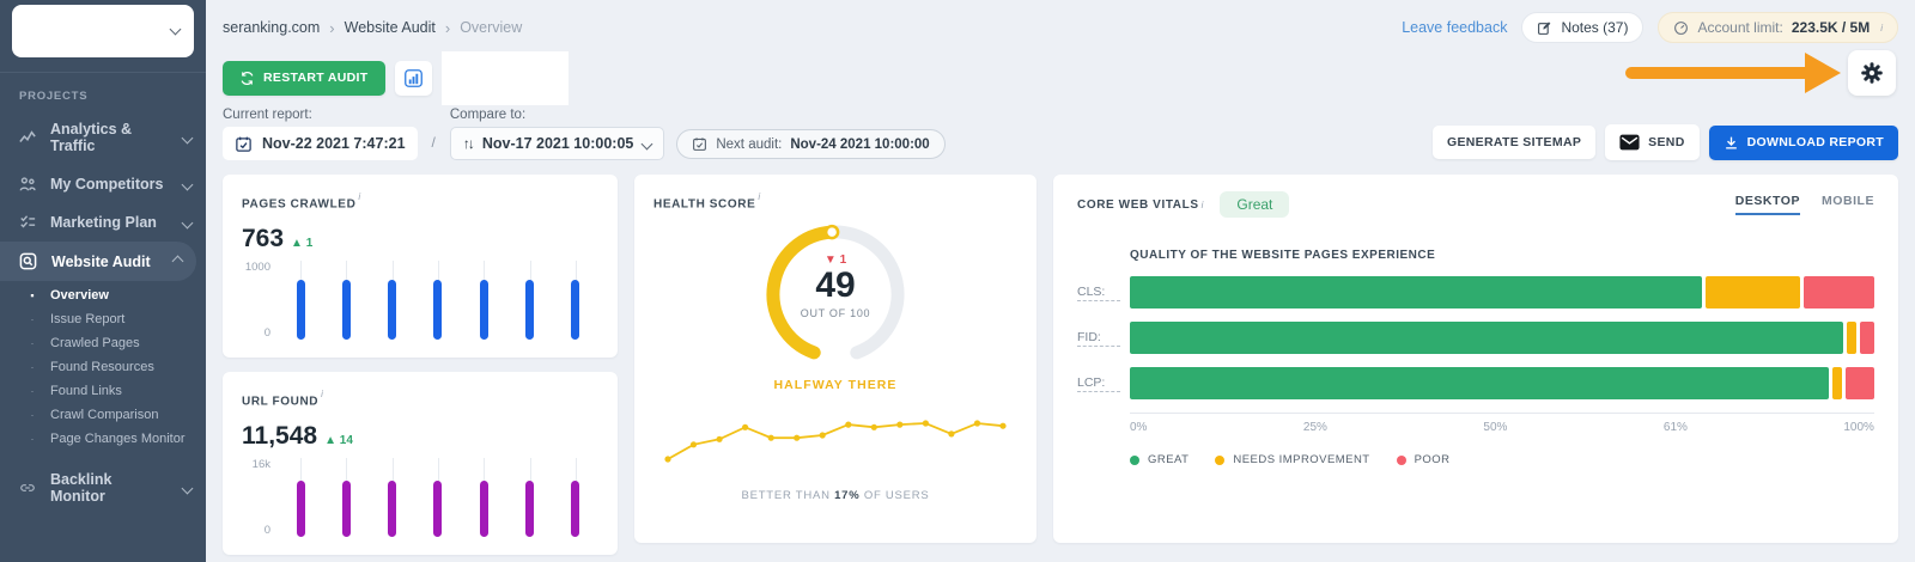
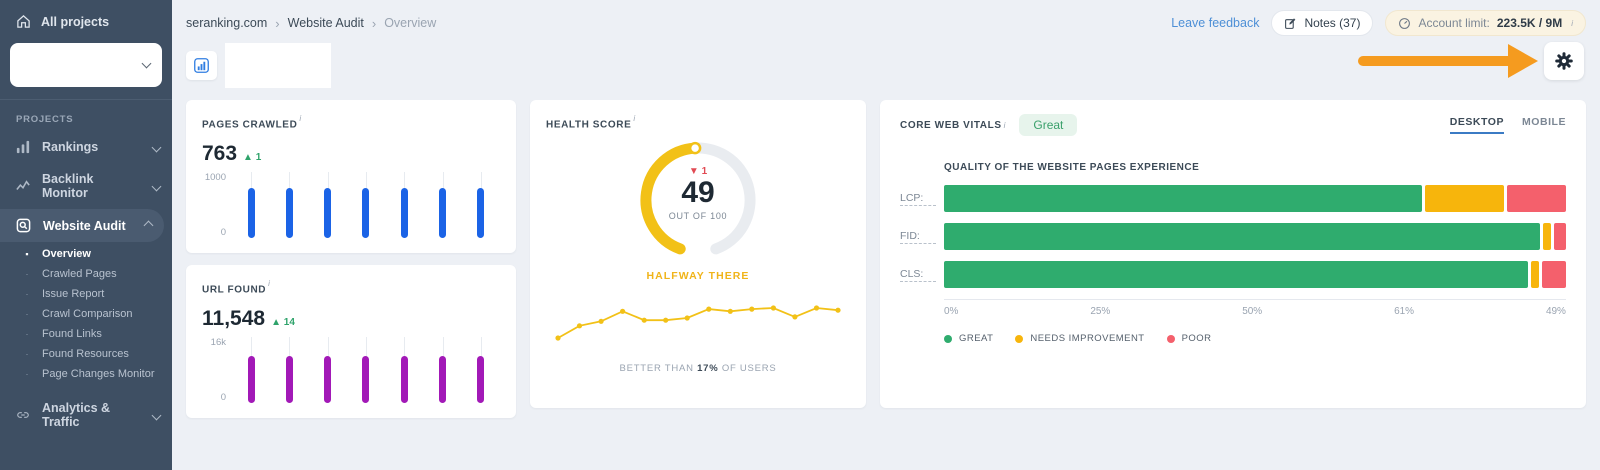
+ All projects
  PROJECTS
+ Rankings
- Analytics & Traffic
+ Backlink Monitor
- My Competitors
- Marketing Plan
  Website Audit
  ▪
  Overview
  ·
- Issue Report
+ Crawled Pages
  ·
- Crawled Pages
+ Issue Report
  ·
- Found Resources
+ Crawl Comparison
  ·
  Found Links
  ·
- Crawl Comparison
+ Found Resources
  ·
  Page Changes Monitor
- Backlink Monitor
+ Analytics & Traffic
  seranking.com
  ›
  Website Audit
  ›
  Overview
  Leave feedback
  Notes (37)
  Account limit:
- 223.5K / 5M
+ 223.5K / 9M
  i
- RESTART AUDIT
- Current report:
- Nov-22 2021 7:47:21
- /
- Compare to:
- ↑↓
- Nov-17 2021 10:00:05
- Next audit:
- Nov-24 2021 10:00:00
- GENERATE SITEMAP
- SEND
- DOWNLOAD REPORT
  PAGES CRAWLEDi
  763
  ▲ 1
  1000
  0
  URL FOUNDi
  11,548
  ▲ 14
  16k
  0
  HEALTH SCOREi
  ▼ 1
  49
  OUT OF 100
  HALFWAY THERE
  BETTER THAN 17% OF USERS
  CORE WEB VITALS
  i
  Great
  DESKTOP
  MOBILE
  QUALITY OF THE WEBSITE PAGES EXPERIENCE
- CLS:
+ LCP:
  FID:
- LCP:
+ CLS:
  0%
  25%
  50%
  61%
- 100%
+ 49%
  GREAT
  NEEDS IMPROVEMENT
  POOR
